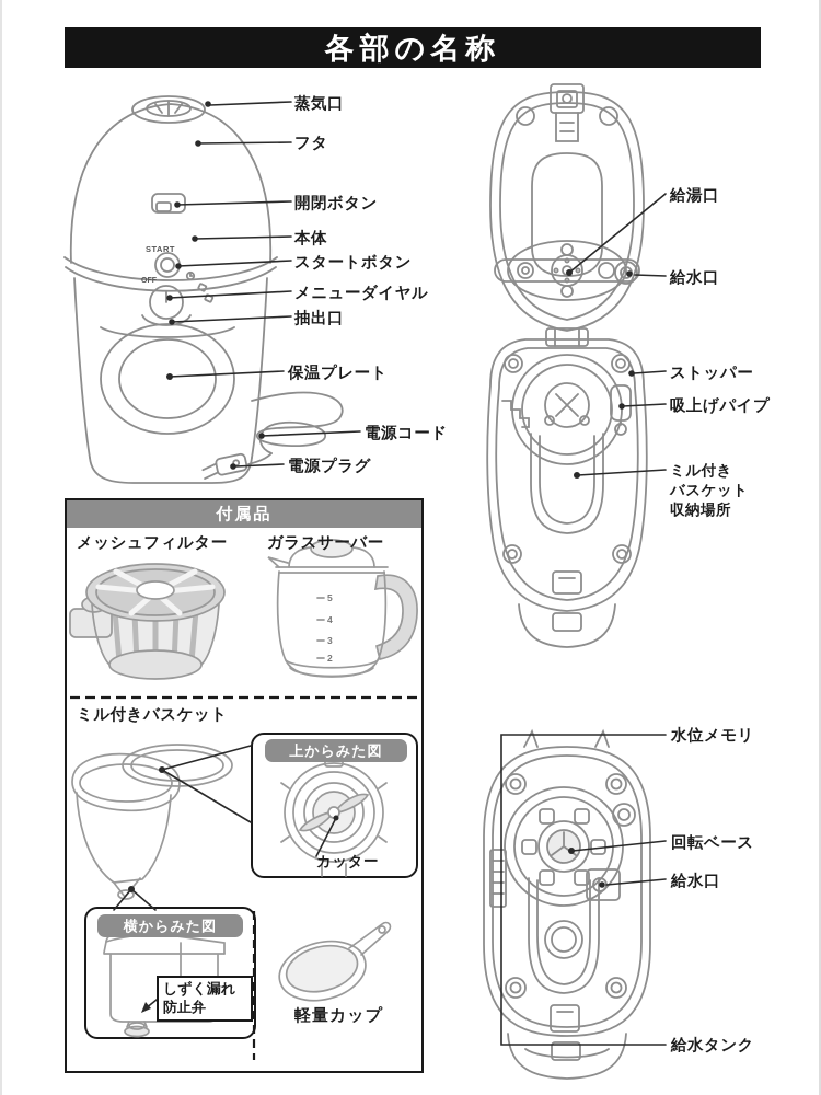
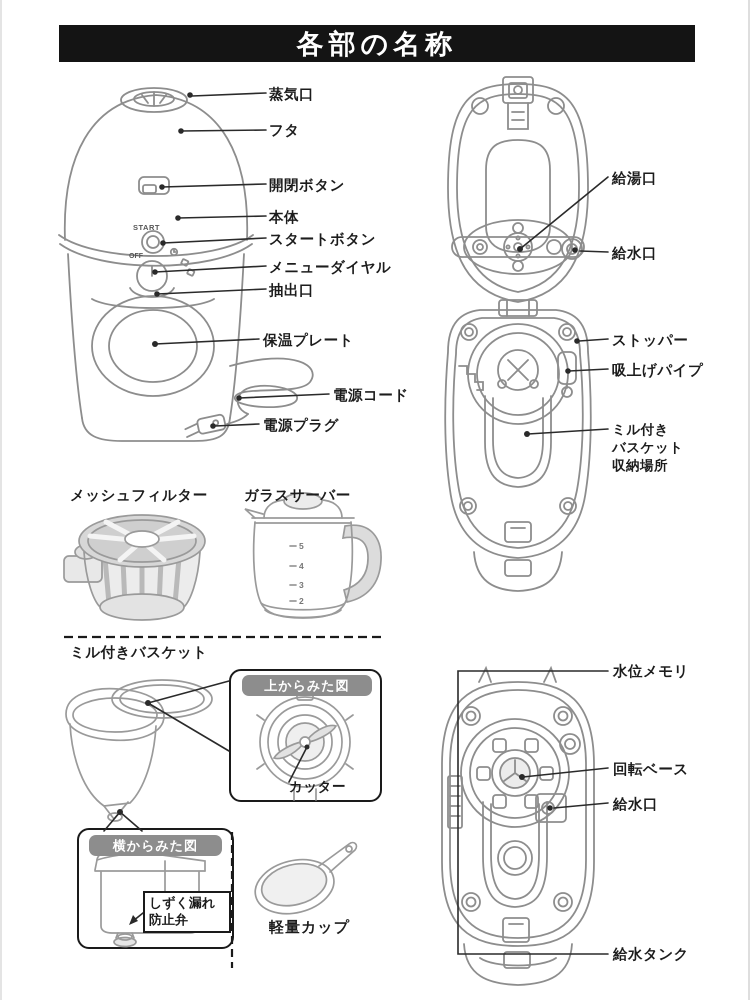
- 付属品
  START
  5
  4
  3
  2
  各部の名称
  蒸気口
  フタ
  開閉ボタン
  本体
  スタートボタン
  メニューダイヤル
  抽出口
  保温プレート
  電源コード
  電源プラグ
  給湯口
  給水口
  ストッパー
  吸上げパイプ
  ミル付き
  バスケット
  収納場所
  メッシュフィルター
  ガラスサーバー
  ミル付きバスケット
  上からみた図
  カッター
  横からみた図
  しずく漏れ
  防止弁
  軽量カップ
  水位メモリ
  回転ベース
  給水口
  給水タンク
